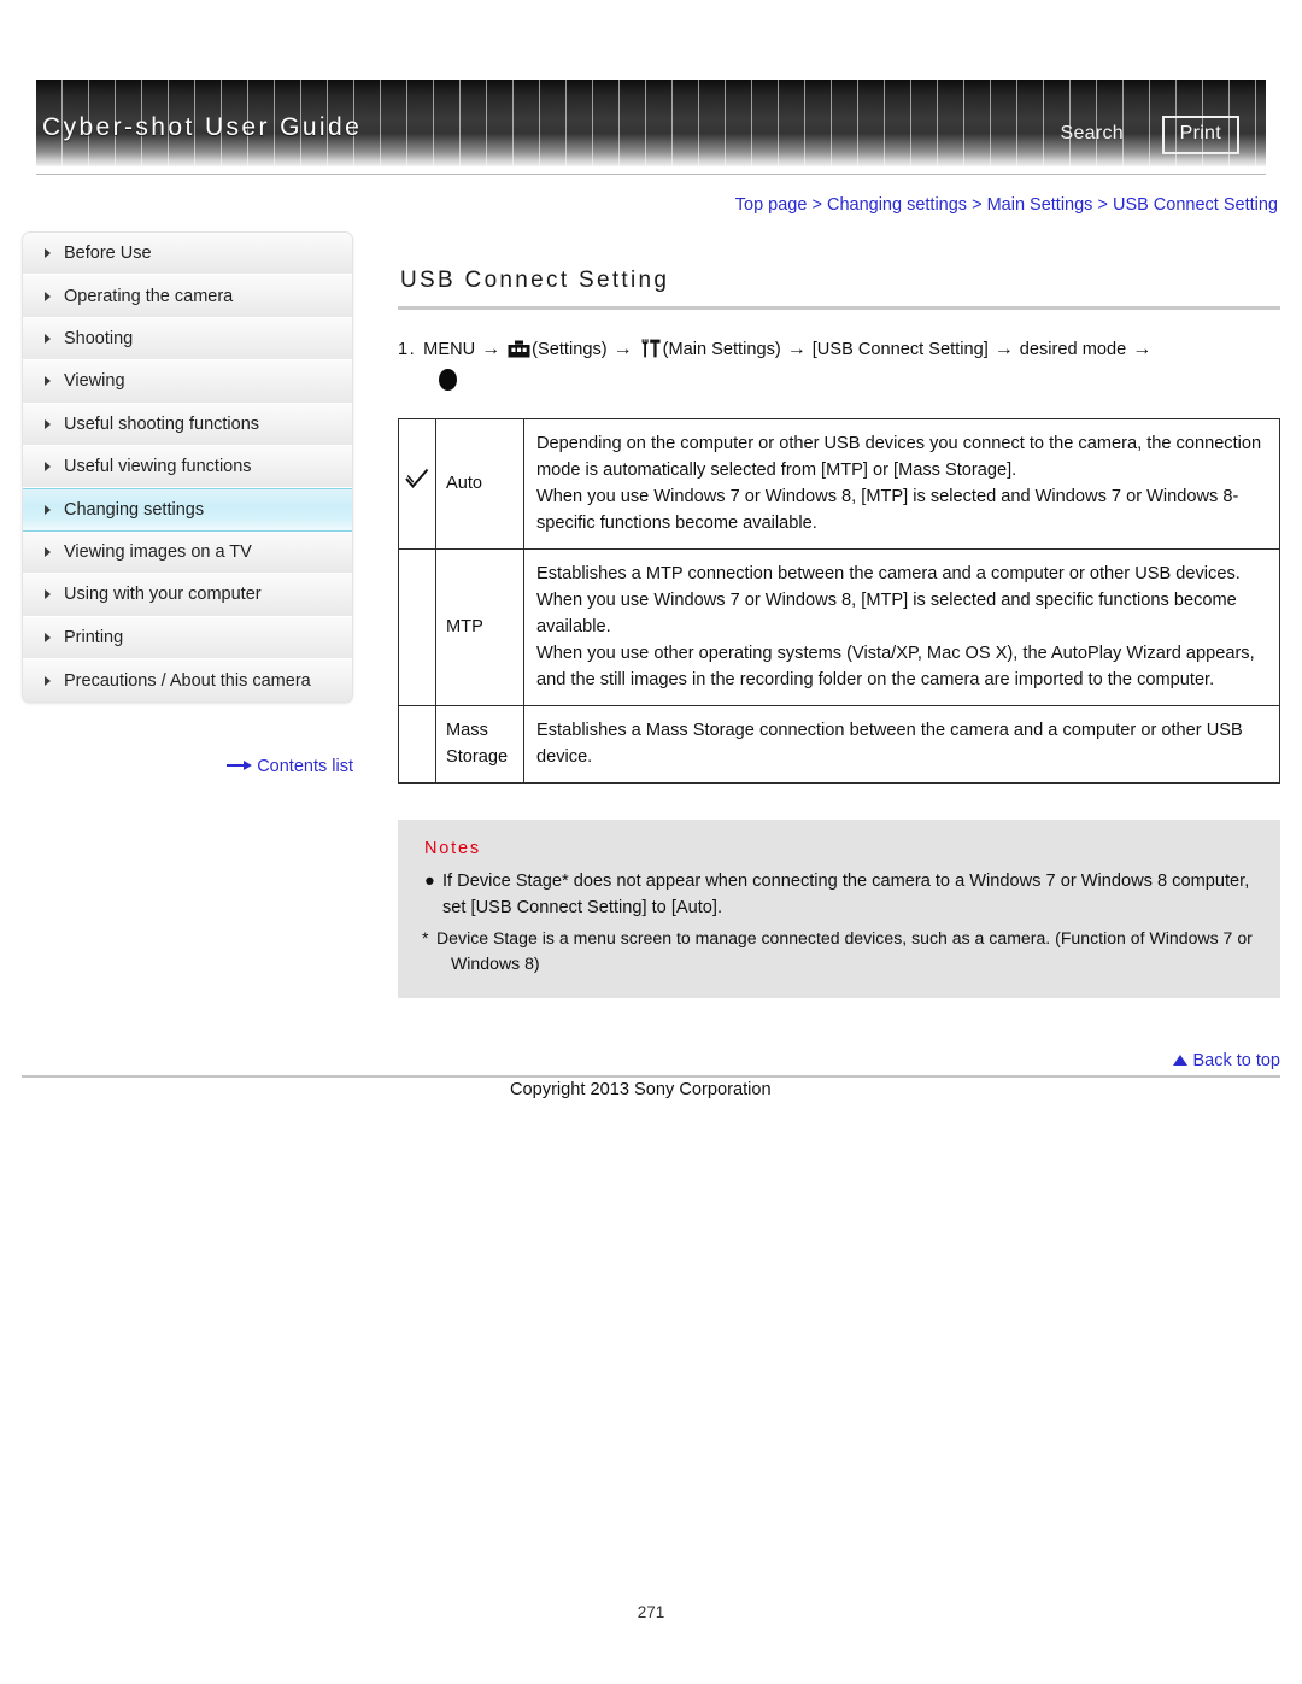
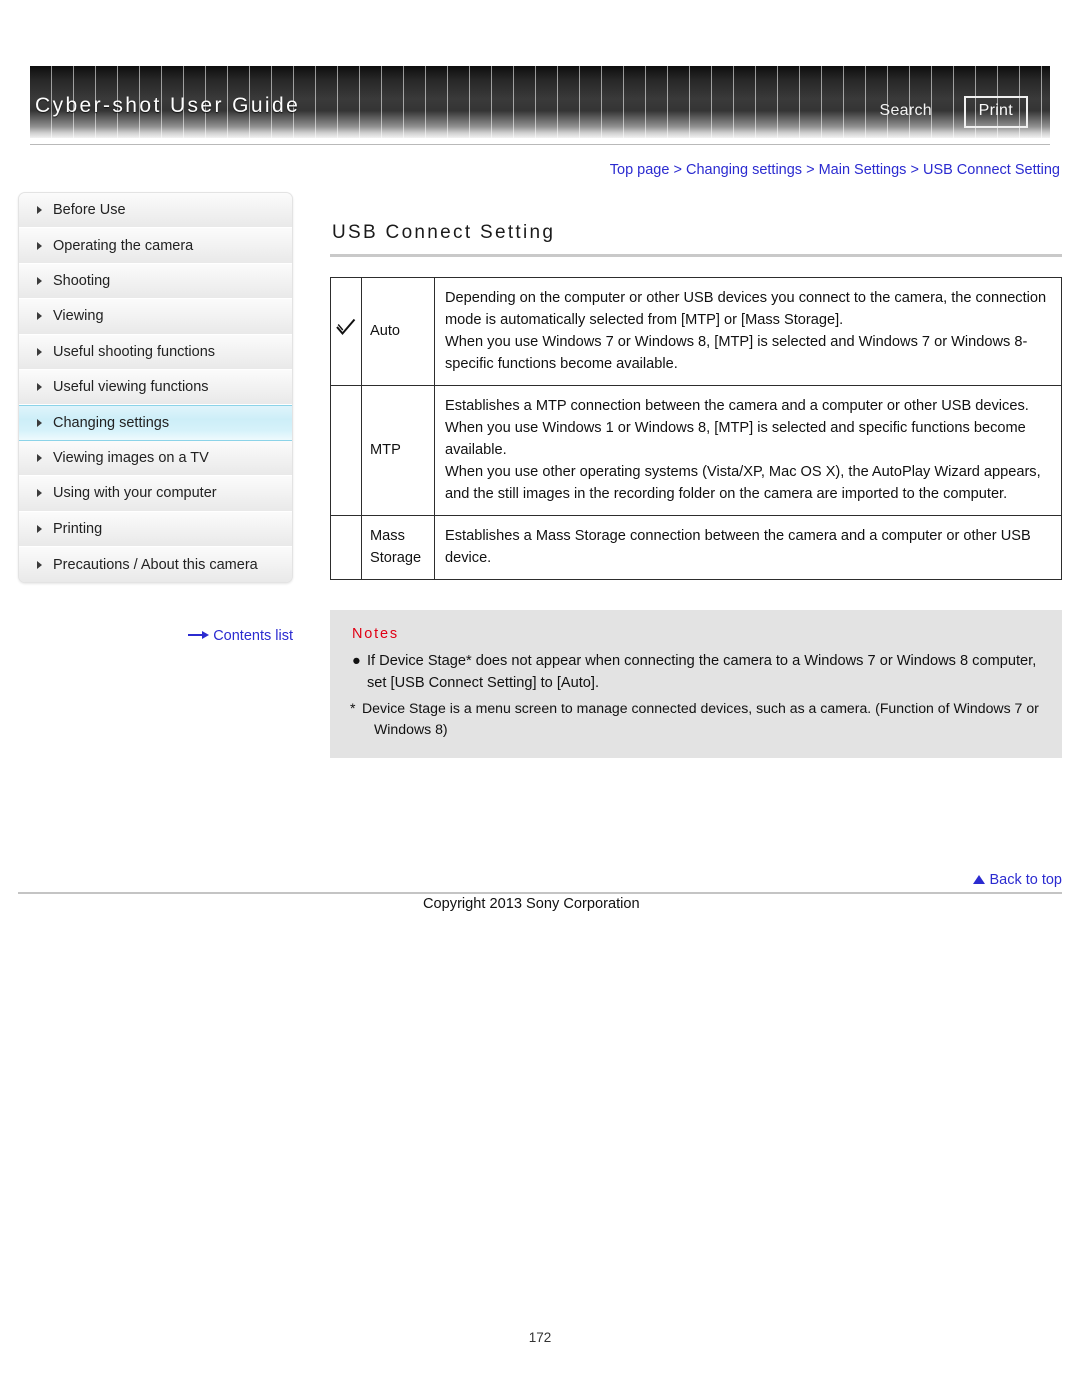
  Cyber-shot User Guide
  Search
  Print
  Top page > Changing settings > Main Settings > USB Connect Setting
  Before Use
  Operating the camera
  Shooting
  Viewing
  Useful shooting functions
  Useful viewing functions
  Changing settings
  Viewing images on a TV
  Using with your computer
  Printing
  Precautions / About this camera
  Contents list
  USB Connect Setting
- 1. MENU → (Settings) → (Main Settings) → [USB Connect Setting] → desired mode →
  	Auto	Depending on the computer or other USB devices you connect to the camera, the connection mode is automatically selected from [MTP] or [Mass Storage]. When you use Windows 7 or Windows 8, [MTP] is selected and Windows 7 or Windows 8-specific functions become available.
- 	MTP	Establishes a MTP connection between the camera and a computer or other USB devices. When you use Windows 7 or Windows 8, [MTP] is selected and specific functions become available. When you use other operating systems (Vista/XP, Mac OS X), the AutoPlay Wizard appears, and the still images in the recording folder on the camera are imported to the computer.
+ 	MTP	Establishes a MTP connection between the camera and a computer or other USB devices. When you use Windows 1 or Windows 8, [MTP] is selected and specific functions become available. When you use other operating systems (Vista/XP, Mac OS X), the AutoPlay Wizard appears, and the still images in the recording folder on the camera are imported to the computer.
  	Mass Storage	Establishes a Mass Storage connection between the camera and a computer or other USB device.
  Notes
  ●
  If Device Stage* does not appear when connecting the camera to a Windows 7 or Windows 8 computer, set [USB Connect Setting] to [Auto].
  *
  Device Stage is a menu screen to manage connected devices, such as a camera. (Function of Windows 7 or
  Windows 8)
  Back to top
  Copyright 2013 Sony Corporation
- 271
+ 172
